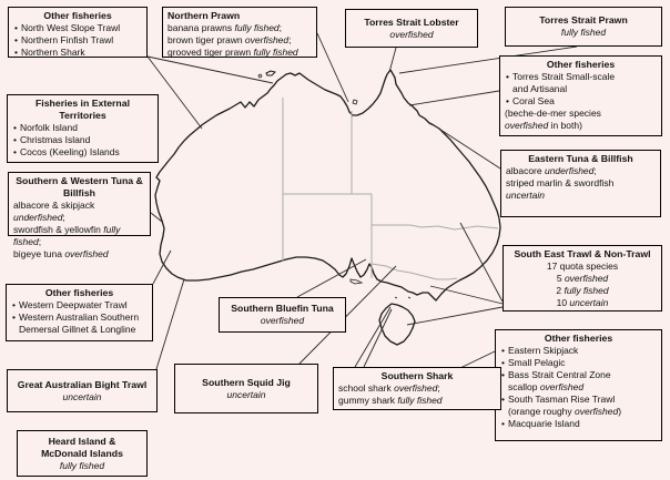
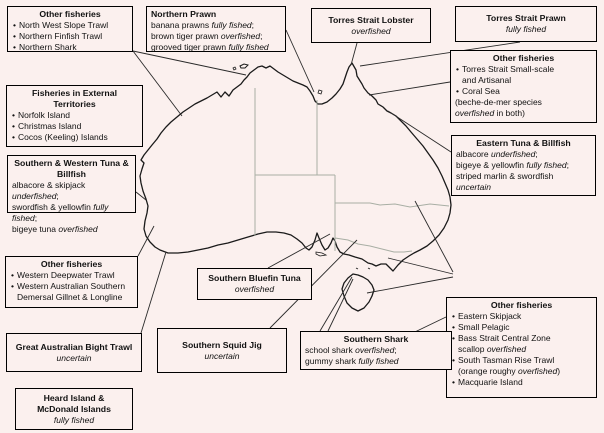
  Other fisheries
  •
  North West Slope Trawl
  •
  Northern Finfish Trawl
  •
  Northern Shark
  Northern Prawn
  banana prawns fully fished;
  brown tiger prawn overfished;
  grooved tiger prawn fully fished
  Torres Strait Lobster
  overfished
  Torres Strait Prawn
  fully fished
  Other fisheries
  •
  Torres Strait Small-scale
  and Artisanal
  •
  Coral Sea
  (beche-de-mer species
  overfished in both)
  Eastern Tuna & Billfish
  albacore underfished;
+ bigeye & yellowfin fully fished;
  striped marlin & swordfish
  uncertain
- South East Trawl & Non-Trawl
- 17 quota species
- 5 overfished
- 2 fully fished
- 10 uncertain
  Other fisheries
  •
  Eastern Skipjack
  •
  Small Pelagic
  •
  Bass Strait Central Zone
  scallop overfished
  •
  South Tasman Rise Trawl
  (orange roughy overfished)
  •
  Macquarie Island
  Fisheries in External
  Territories
  •
  Norfolk Island
  •
  Christmas Island
  •
  Cocos (Keeling) Islands
  Southern & Western Tuna &
  Billfish
  albacore & skipjack underfished;
  swordfish & yellowfin fully fished;
  bigeye tuna overfished
  Other fisheries
  •
  Western Deepwater Trawl
  •
  Western Australian Southern
  Demersal Gillnet & Longline
  Great Australian Bight Trawl
  uncertain
  Heard Island &
  McDonald Islands
  fully fished
  Southern Bluefin Tuna
  overfished
  Southern Squid Jig
  uncertain
  Southern Shark
  school shark overfished;
  gummy shark fully fished
